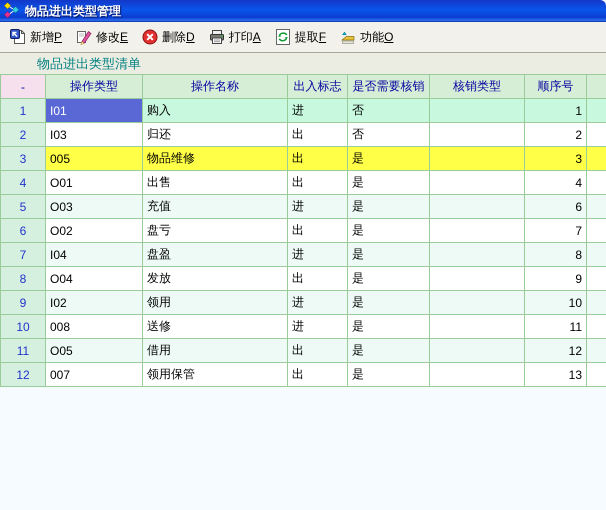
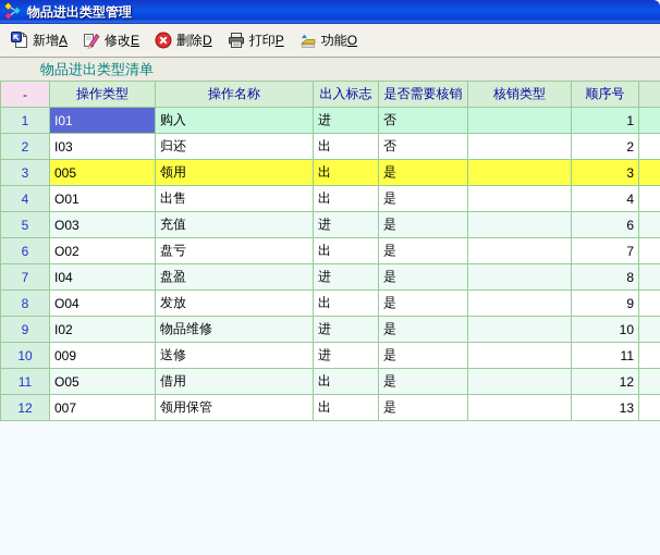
  物品进出类型管理
  新增
- P
+ A
  修改
  E
  删除
  D
  打印
- A
+ P
- 提取
- F
  功能
  O
  物品进出类型清单
  -	操作类型	操作名称	出入标志	是否需要核销	核销类型	顺序号
  1	I01	购入	进	否		1
  2	I03	归还	出	否		2
- 3	005	物品维修	出	是		3
+ 3	005	领用	出	是		3
  4	O01	出售	出	是		4
  5	O03	充值	进	是		6
  6	O02	盘亏	出	是		7
  7	I04	盘盈	进	是		8
  8	O04	发放	出	是		9
- 9	I02	领用	进	是		10
+ 9	I02	物品维修	进	是		10
- 10	008	送修	进	是		11
+ 10	009	送修	进	是		11
  11	O05	借用	出	是		12
  12	007	领用保管	出	是		13
